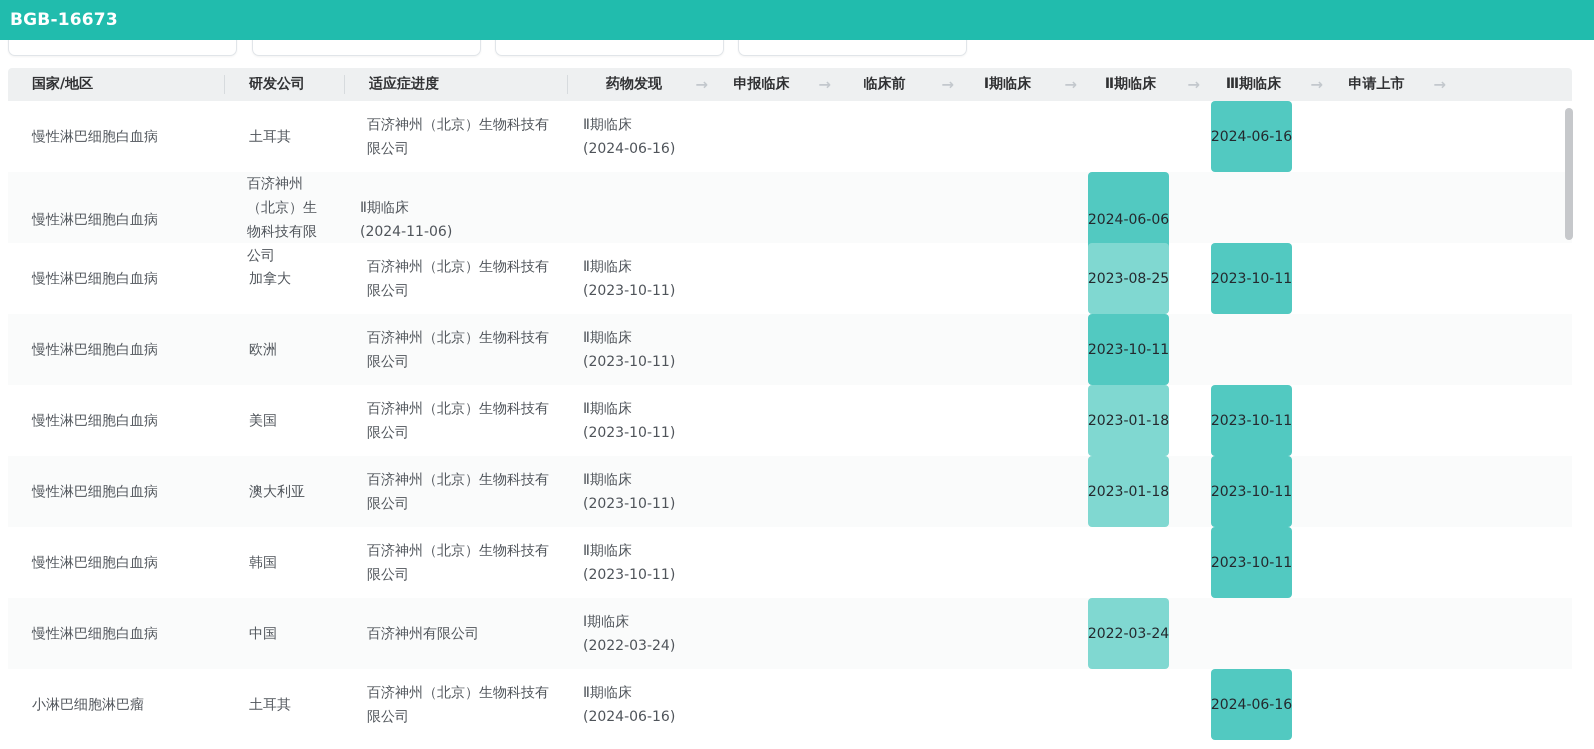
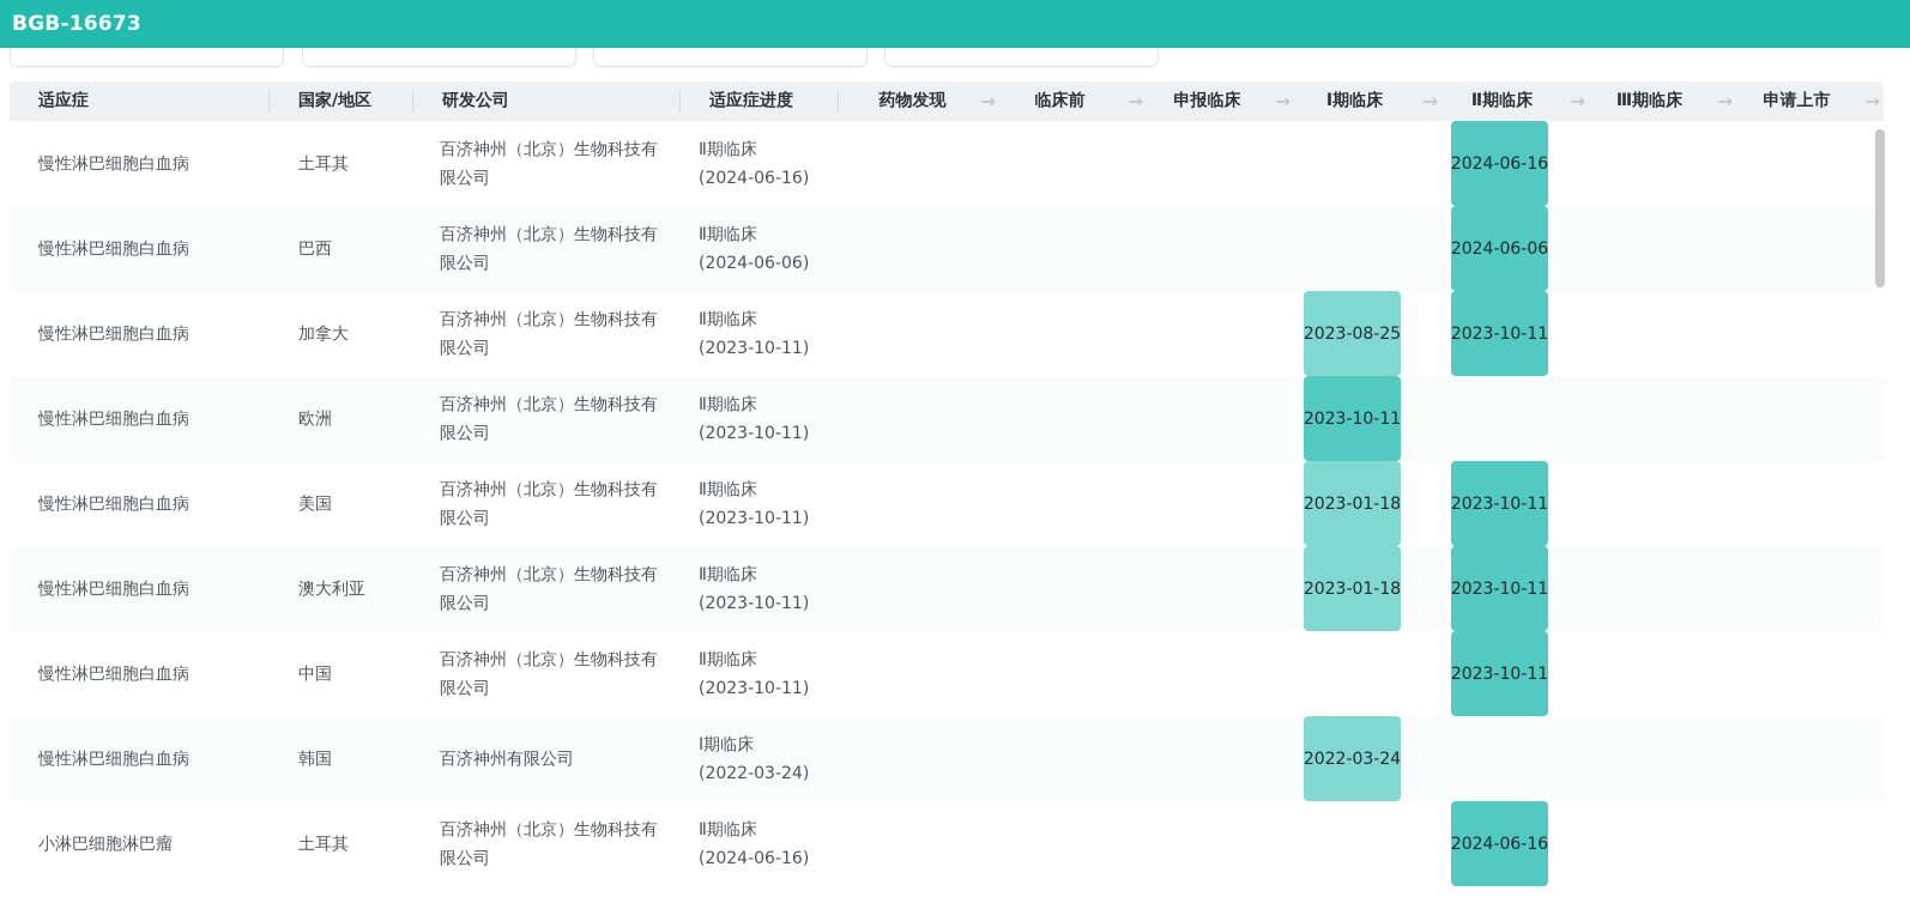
  BGB-16673
+ 适应症
  国家/地区
  研发公司
  适应症进度
  药物发现
  →
- 申报临床
+ 临床前
  →
- 临床前
+ 申报临床
  →
  Ⅰ期临床
  →
  Ⅱ期临床
  →
  Ⅲ期临床
  →
  申请上市
  →
  慢性淋巴细胞白血病
  土耳其
  百济神州（北京）生物科技有限公司
  Ⅱ期临床
  (2024-06-16)
  2024-06-16
  慢性淋巴细胞白血病
+ 巴西
  百济神州（北京）生物科技有限公司
  Ⅱ期临床
- (2024-11-06)
+ (2024-06-06)
  2024-06-06
  慢性淋巴细胞白血病
  加拿大
  百济神州（北京）生物科技有限公司
  Ⅱ期临床
  (2023-10-11)
  2023-08-25
  2023-10-11
  慢性淋巴细胞白血病
  欧洲
  百济神州（北京）生物科技有限公司
  Ⅱ期临床
  (2023-10-11)
  2023-10-11
  慢性淋巴细胞白血病
  美国
  百济神州（北京）生物科技有限公司
  Ⅱ期临床
  (2023-10-11)
  2023-01-18
  2023-10-11
  慢性淋巴细胞白血病
  澳大利亚
  百济神州（北京）生物科技有限公司
  Ⅱ期临床
  (2023-10-11)
  2023-01-18
  2023-10-11
  慢性淋巴细胞白血病
- 韩国
+ 中国
  百济神州（北京）生物科技有限公司
  Ⅱ期临床
  (2023-10-11)
  2023-10-11
  慢性淋巴细胞白血病
- 中国
+ 韩国
  百济神州有限公司
  Ⅰ期临床
  (2022-03-24)
  2022-03-24
  小淋巴细胞淋巴瘤
  土耳其
  百济神州（北京）生物科技有限公司
  Ⅱ期临床
  (2024-06-16)
  2024-06-16
